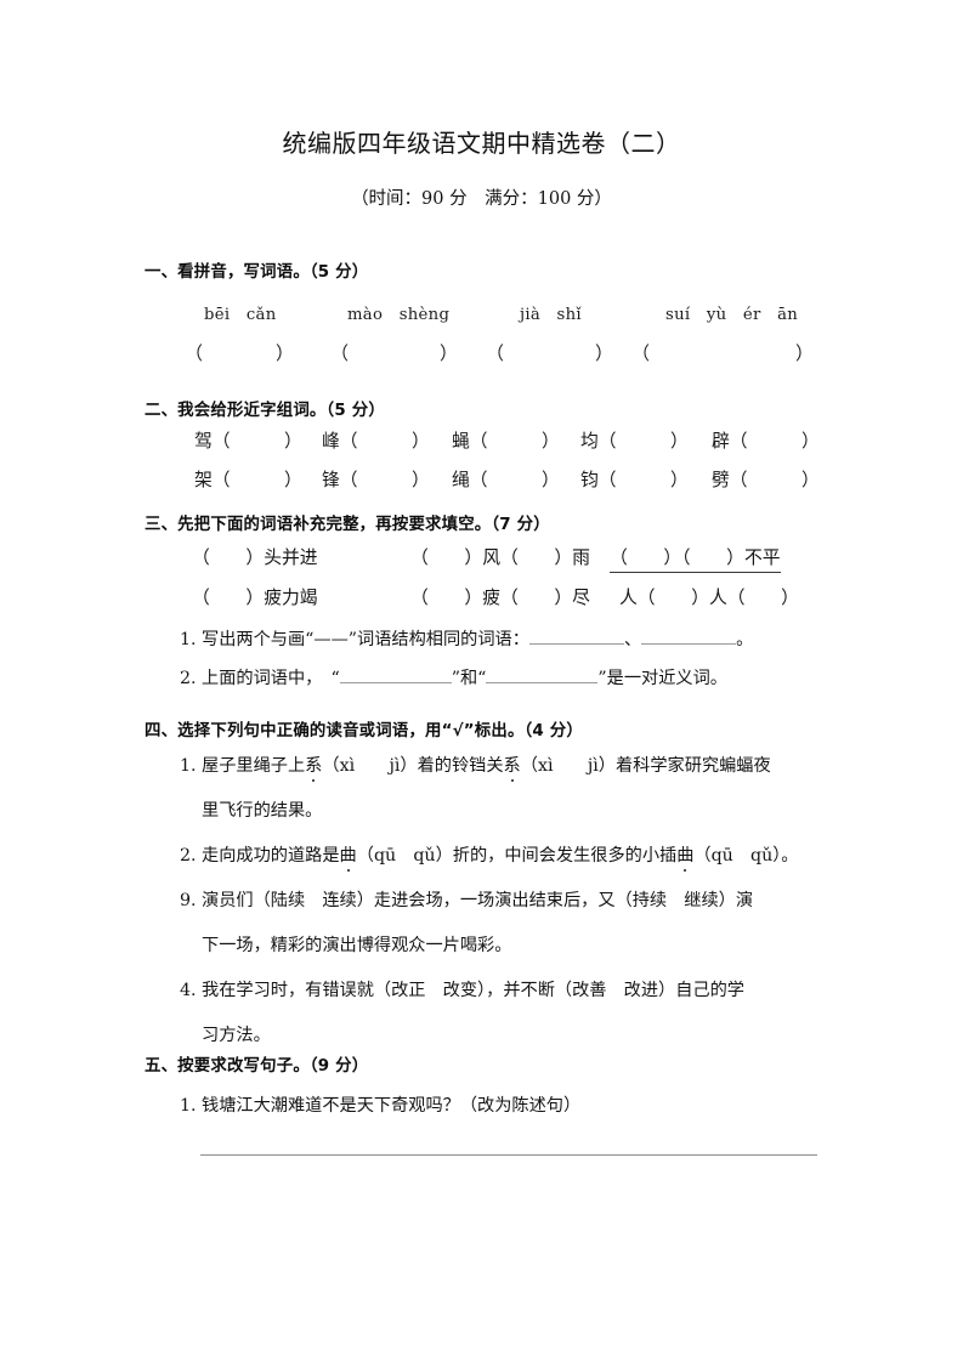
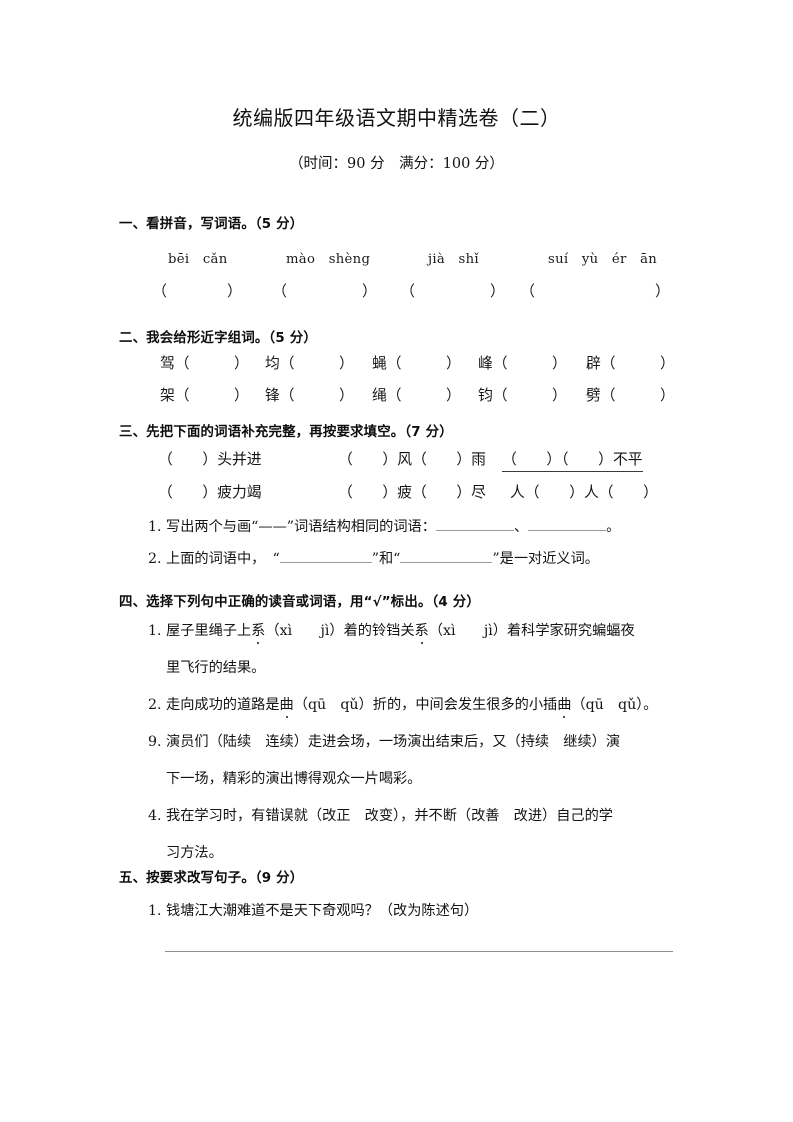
  统编版四年级语文期中精选卷（二）
  （时间：90 分 满分：100 分）
  一、看拼音，写词语。（5 分）
  bēi cǎn
  mào shèng
  jià shǐ
  suí yù ér ān
  （ ）
  （ ）
  （ ）
  （ ）
  二、我会给形近字组词。（5 分）
  驾（ ）
- 峰（ ）
+ 均（ ）
  蝇（ ）
- 均（ ）
+ 峰（ ）
  辟（ ）
  架（ ）
  锋（ ）
  绳（ ）
  钧（ ）
  劈（ ）
  三、先把下面的词语补充完整，再按要求填空。（7 分）
  （ ）头并进
  （ ）风（ ）雨
  （ ）（ ）不平
  （ ）疲力竭
  （ ）疲（ ）尽
  人（ ）人（ ）
  1. 写出两个与画“——”词语结构相同的词语： 、 。
  2. 上面的词语中， “ ”和“ ”是一对近义词。
  四、选择下列句中正确的读音或词语，用“√”标出。（4 分）
  1. 屋子里绳子上系（xì jì）着的铃铛关系（xì jì）着科学家研究蝙蝠夜
  里飞行的结果。
  2. 走向成功的道路是曲（qū qǔ）折的，中间会发生很多的小插曲（qū qǔ）。
  9. 演员们（陆续 连续）走进会场，一场演出结束后，又（持续 继续）演
  下一场，精彩的演出博得观众一片喝彩。
  4. 我在学习时，有错误就（改正 改变），并不断（改善 改进）自己的学
  习方法。
  五、按要求改写句子。（9 分）
  1. 钱塘江大潮难道不是天下奇观吗？（改为陈述句）
